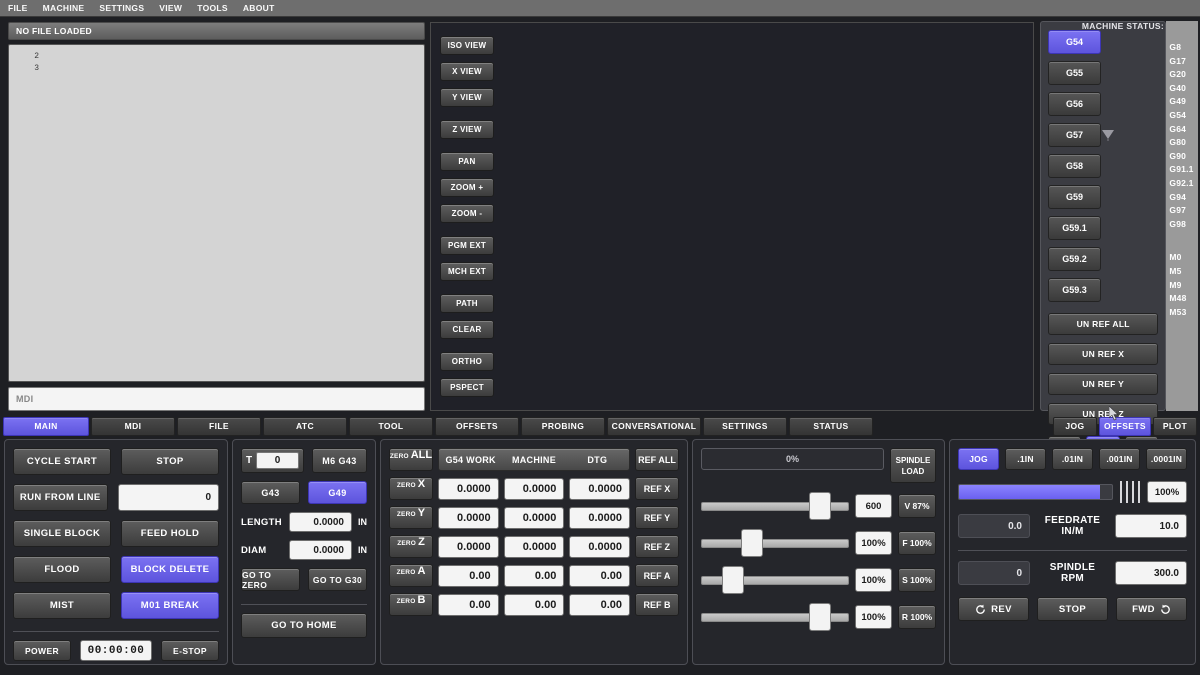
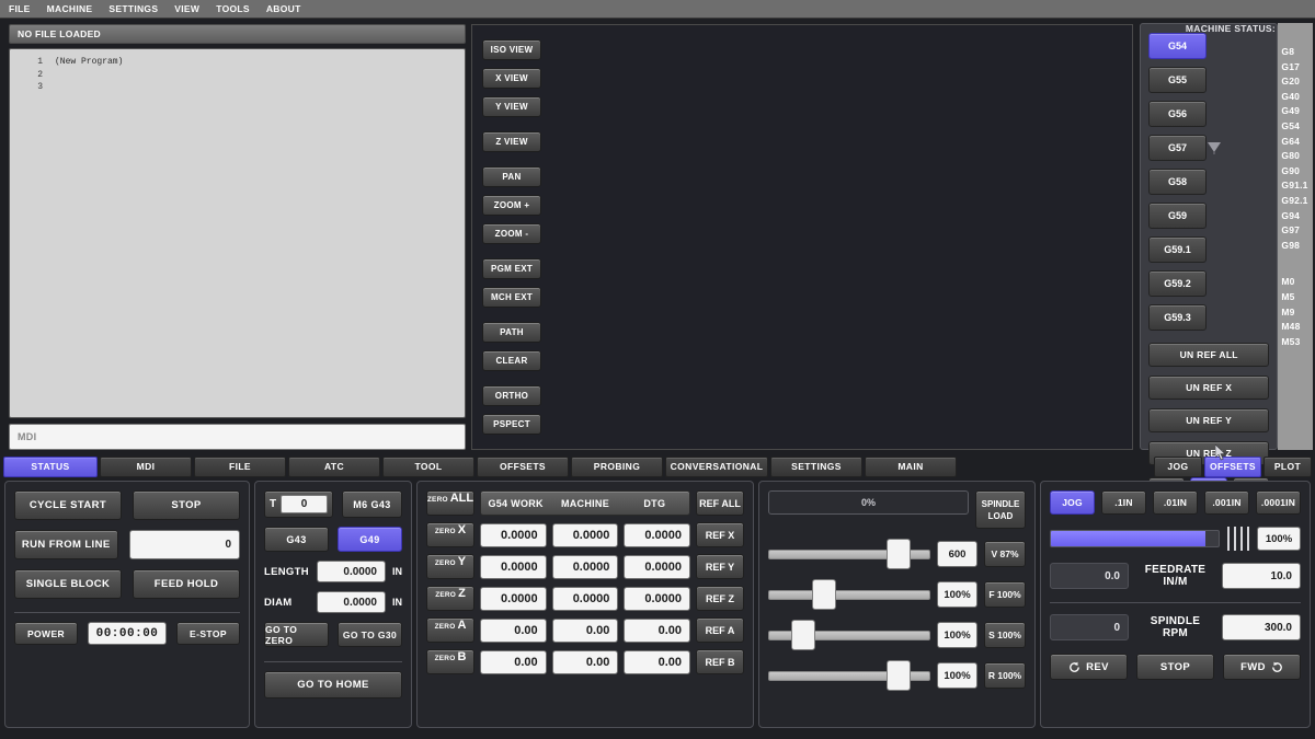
  FILE
  MACHINE
  SETTINGS
  VIEW
  TOOLS
  ABOUT
  NO FILE LOADED
+ 1
+ (New Program)
  2
  3
  MDI
  ISO VIEW
  X VIEW
  Y VIEW
  Z VIEW
  PAN
  ZOOM +
  ZOOM -
  PGM EXT
  MCH EXT
  PATH
  CLEAR
  ORTHO
  PSPECT
  MACHINE STATUS:
  G54
  G55
  G56
  G57
  G58
  G59
  G59.1
  G59.2
  G59.3
  UN REF ALL
  UN REF X
  UN REF Y
  UN RE Z
  G8
  G17
  G20
  G40
  G49
  G54
  G64
  G80
  G90
  G91.1
  G92.1
  G94
  G97
  G98
  M0
  M5
  M9
  M48
  M53
- MAIN
+ STATUS
  MDI
  FILE
  ATC
  TOOL
  OFFSETS
  PROBING
  CONVERSATIONAL
  SETTINGS
- STATUS
+ MAIN
  JOG
  OFFSETS
  PLOT
  CYCLE START
  STOP
  RUN FROM LINE
  0
  SINGLE BLOCK
  FEED HOLD
- FLOOD
- BLOCK DELETE
- MIST
- M01 BREAK
  POWER
  00:00:00
  E-STOP
  T
  0
  M6 G43
  G43
  G49
  LENGTH
  0.0000
  IN
  DIAM
  0.0000
  IN
  GO TO ZERO
  GO TO G30
  GO TO HOME
  ALL
  G54 WORK
  MACHINE
  DTG
  REF ALL
  X
  0.0000
  0.0000
  0.0000
  REF X
  Y
  0.0000
  0.0000
  0.0000
  REF Y
  Z
  0.0000
  0.0000
  0.0000
  REF Z
  A
  0.00
  0.00
  0.00
  REF A
  B
  0.00
  0.00
  0.00
  REF B
  0%
  SPINDLE
  LOAD
  600
  V 87%
  100%
  F 100%
  100%
  S 100%
  100%
  R 100%
  JOG
  .1IN
  .01IN
  .001IN
  .0001IN
  100%
  0.0
  FEEDRATE IN/M
  10.0
  0
  SPINDLE RPM
  300.0
  REV
  STOP
  FWD
